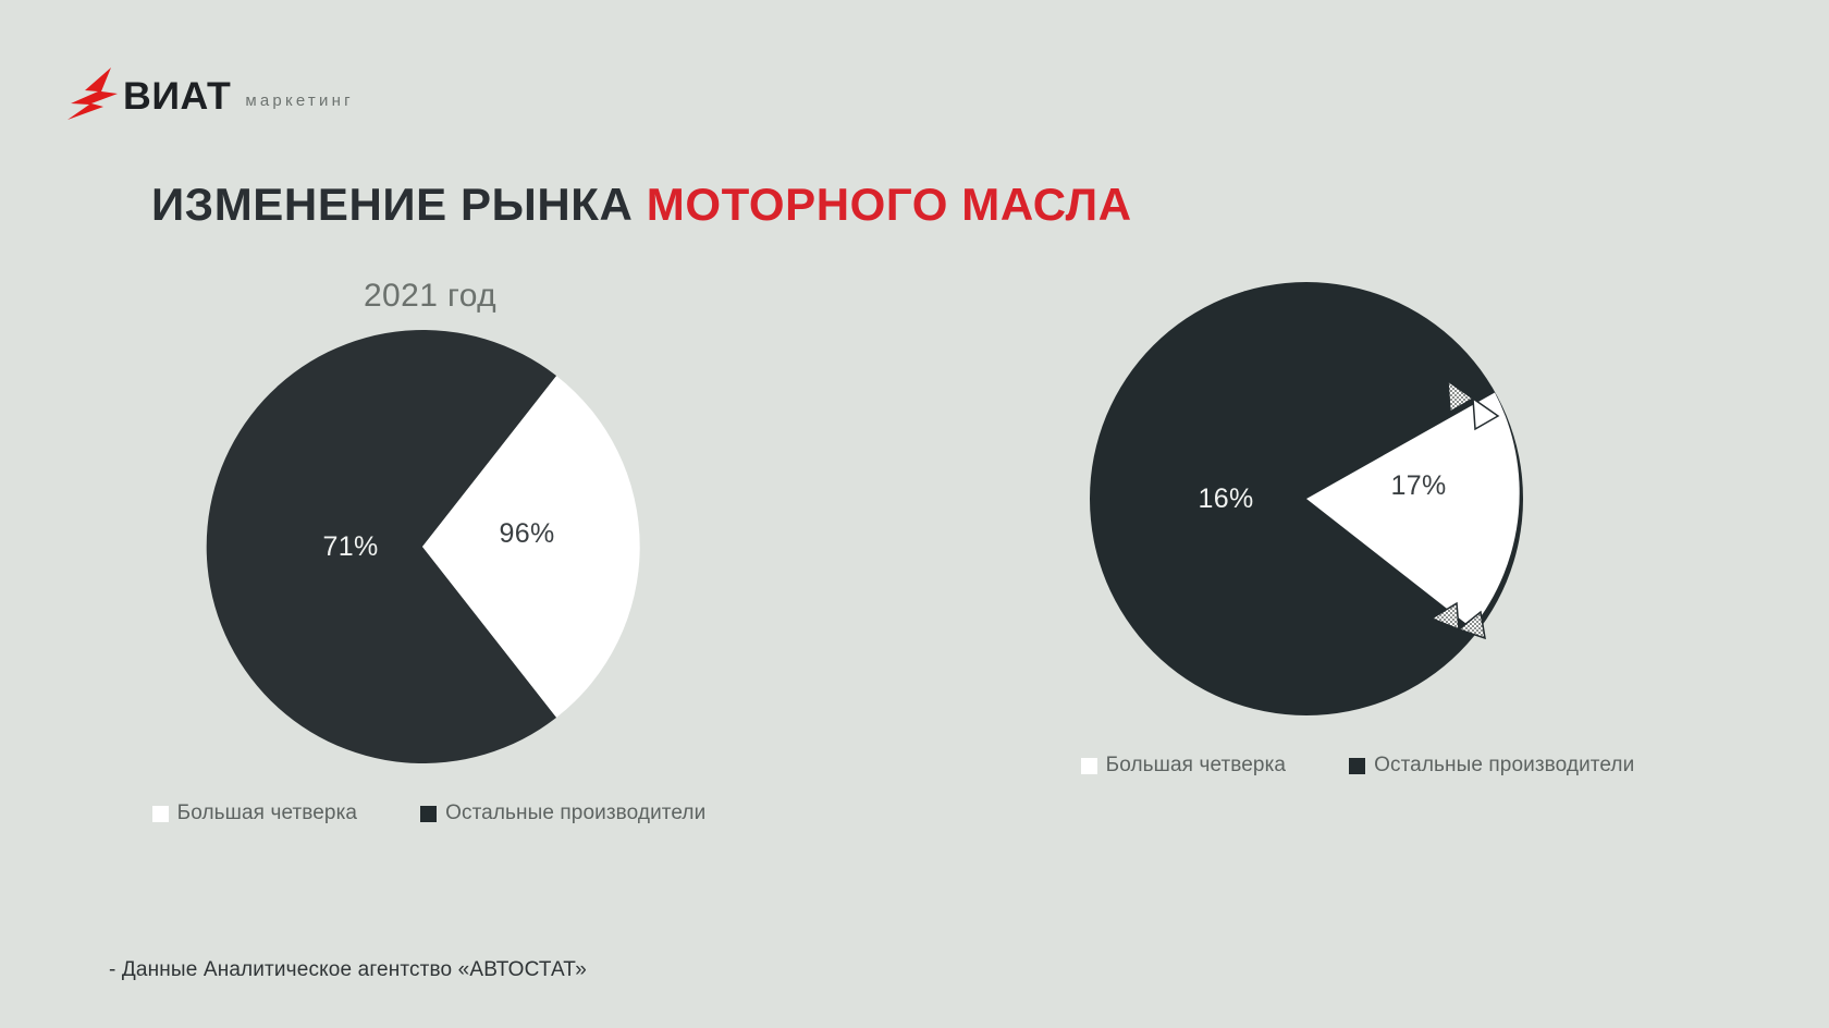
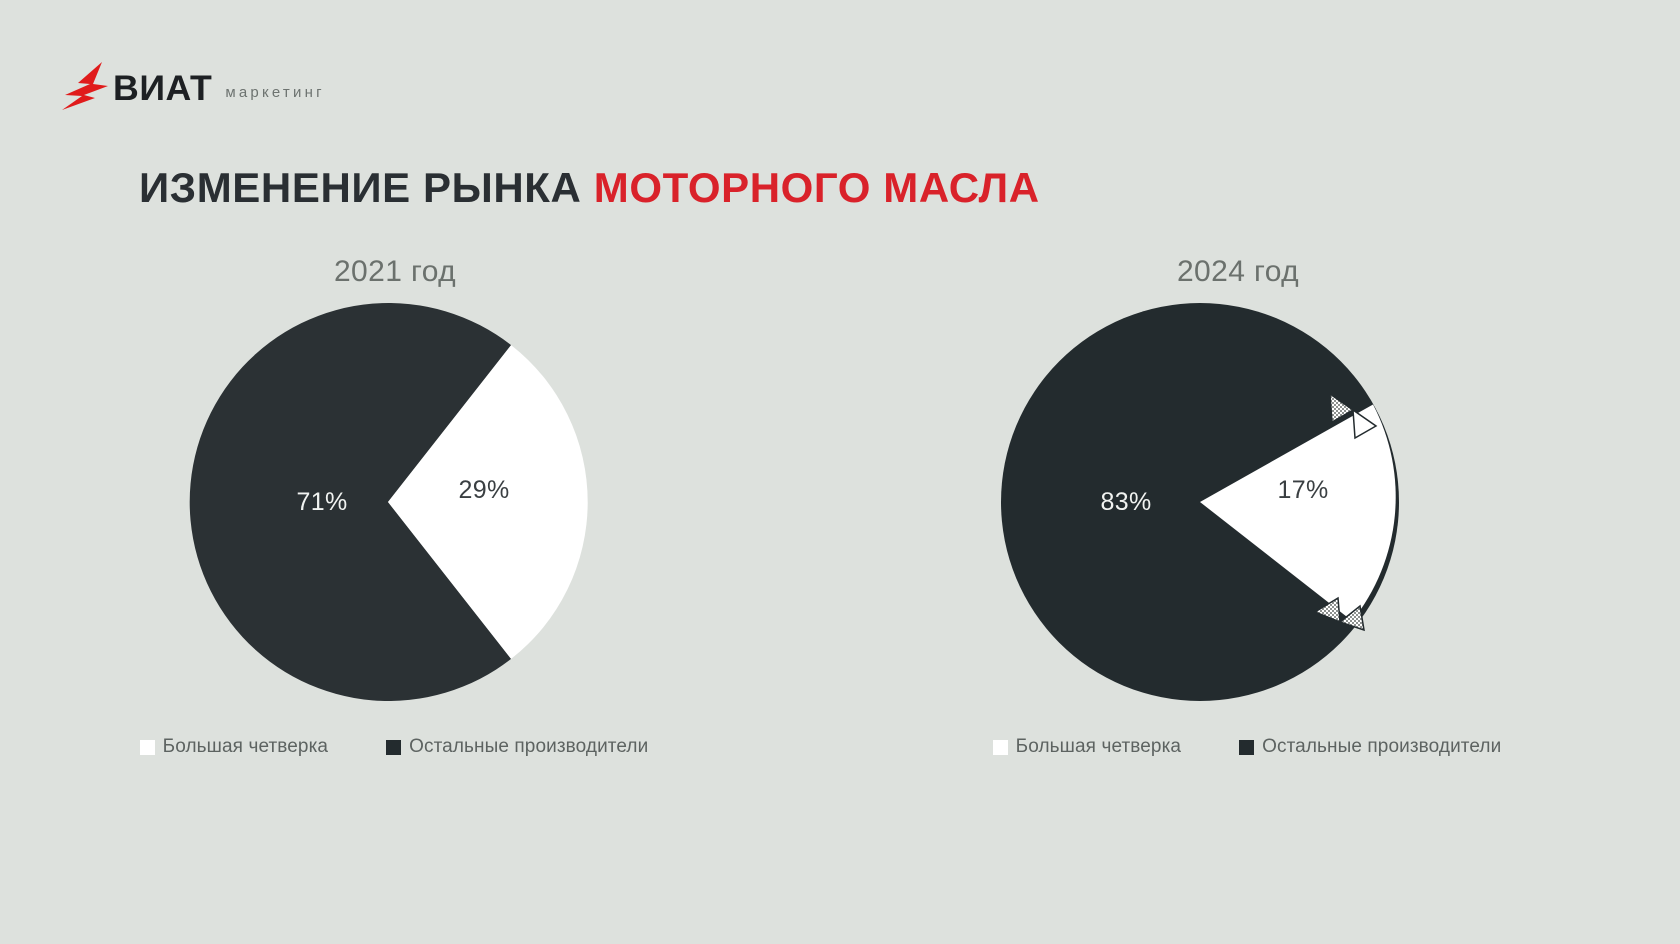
  ВИАТ
  маркетинг
  ИЗМЕНЕНИЕ РЫНКА МОТОРНОГО МАСЛА
  2021 год
  71%
- 96%
+ 29%
  Большая четверка
  Остальные производители
+ 2024 год
- 16%
+ 83%
  17%
  Большая четверка
  Остальные производители
- - Данные Аналитическое агентство «АВТОСТАТ»
